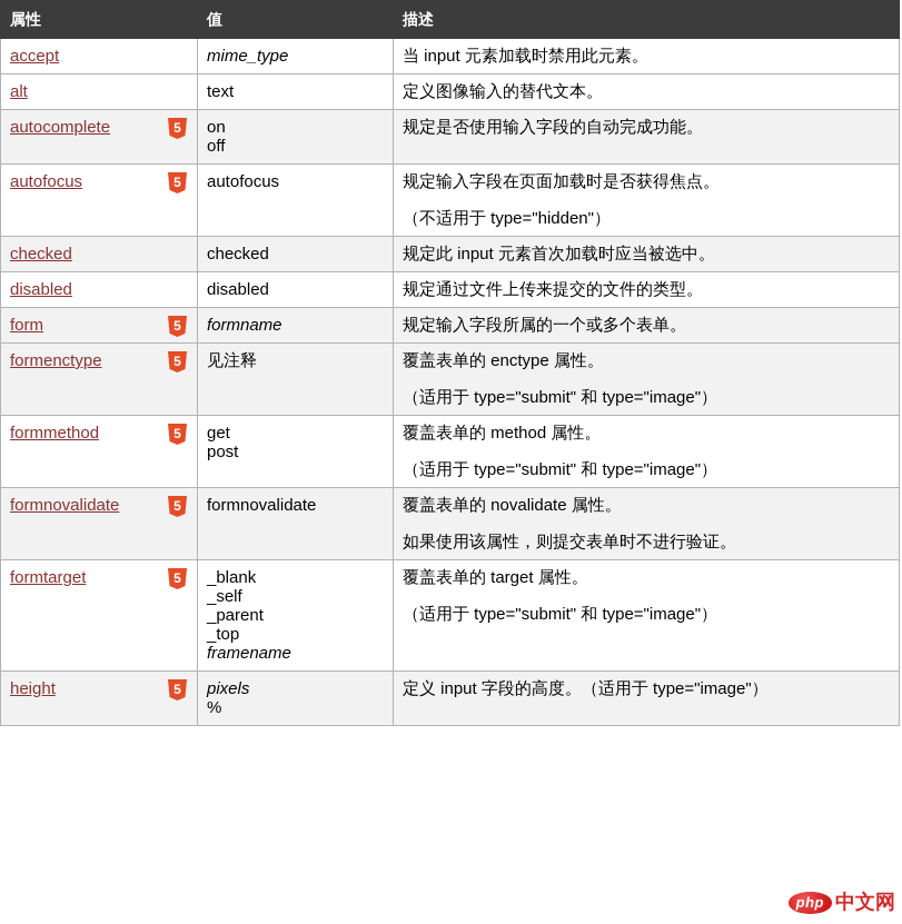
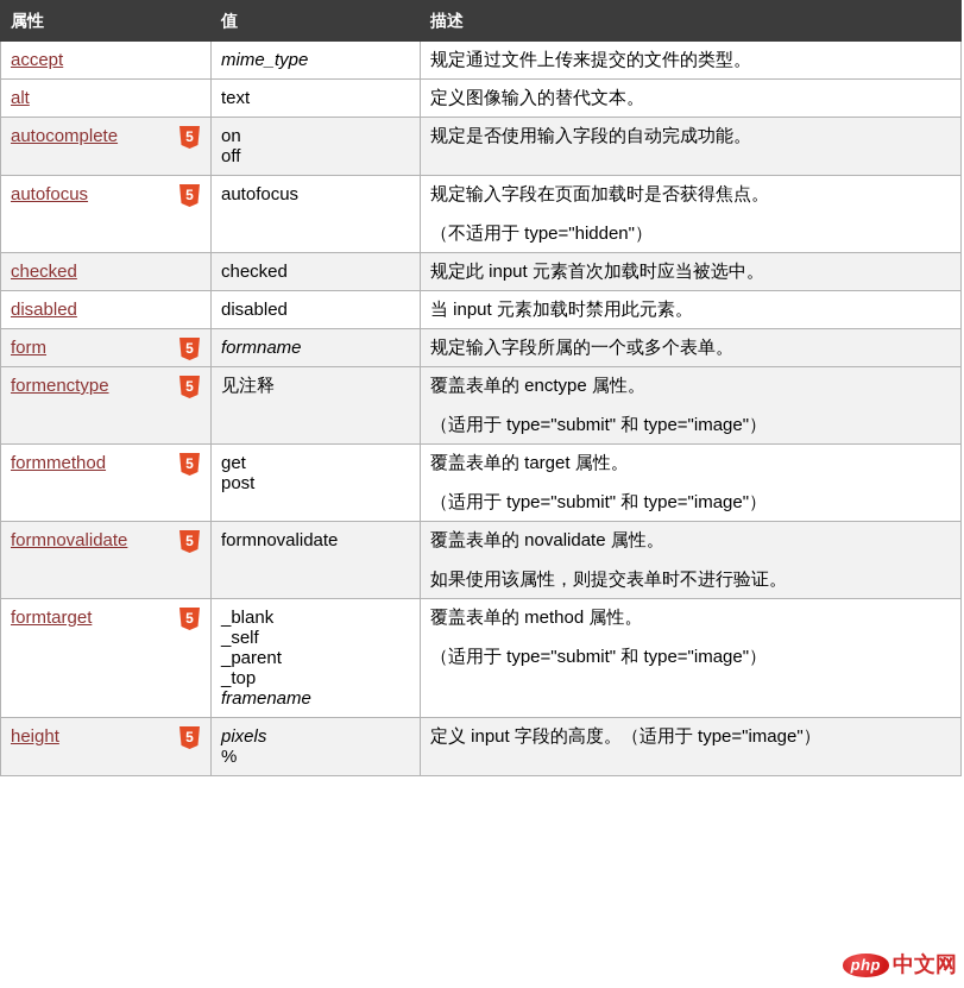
  属性	值	描述
- accept	mime_type	当 input 元素加载时禁用此元素。
+ accept	mime_type	规定通过文件上传来提交的文件的类型。
  alt	text	定义图像输入的替代文本。
  autocomplete 5	on off	规定是否使用输入字段的自动完成功能。
  autofocus 5	autofocus	规定输入字段在页面加载时是否获得焦点。 （不适用于 type="hidden"）
  checked	checked	规定此 input 元素首次加载时应当被选中。
- disabled	disabled	规定通过文件上传来提交的文件的类型。
+ disabled	disabled	当 input 元素加载时禁用此元素。
  form 5	formname	规定输入字段所属的一个或多个表单。
  formenctype 5	见注释	覆盖表单的 enctype 属性。 （适用于 type="submit" 和 type="image"）
- formmethod 5	get post	覆盖表单的 method 属性。 （适用于 type="submit" 和 type="image"）
+ formmethod 5	get post	覆盖表单的 target 属性。 （适用于 type="submit" 和 type="image"）
  formnovalidate 5	formnovalidate	覆盖表单的 novalidate 属性。 如果使用该属性，则提交表单时不进行验证。
- formtarget 5	_blank _self _parent _top framename	覆盖表单的 target 属性。 （适用于 type="submit" 和 type="image"）
+ formtarget 5	_blank _self _parent _top framename	覆盖表单的 method 属性。 （适用于 type="submit" 和 type="image"）
  height 5	pixels %	定义 input 字段的高度。（适用于 type="image"）
  php
  中文网
